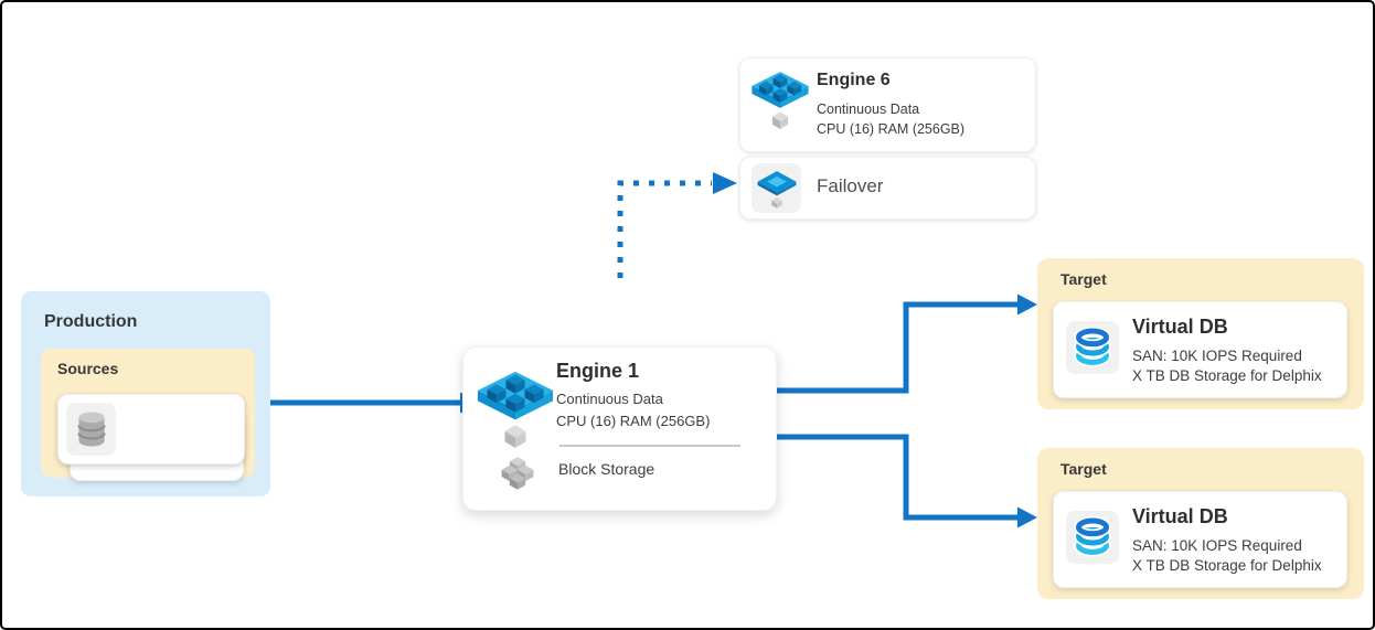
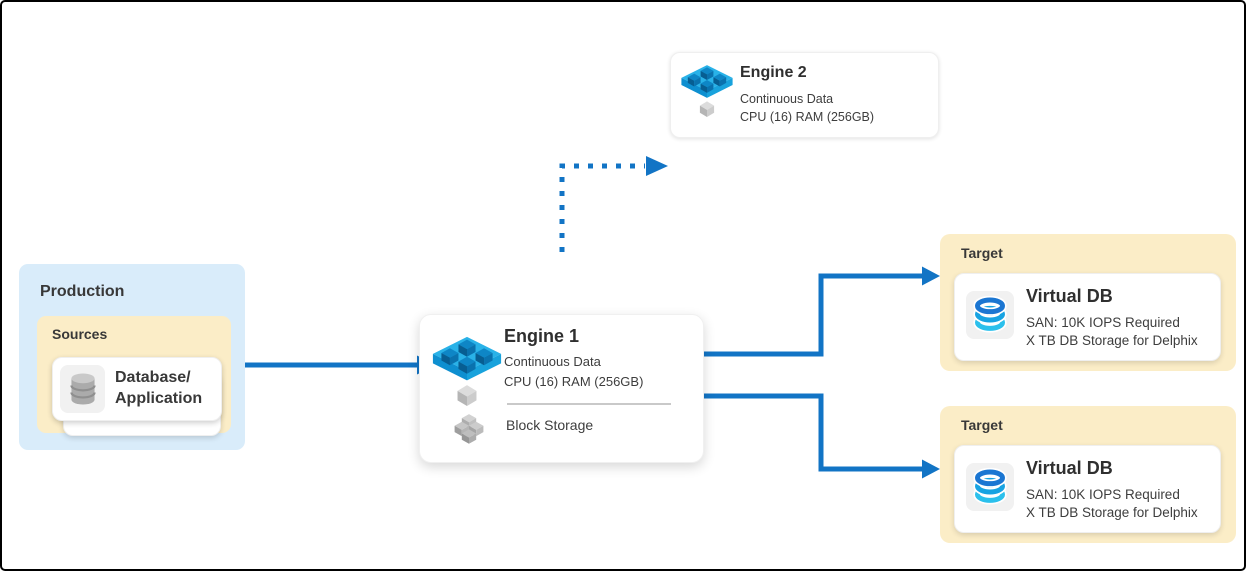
  Production
  Sources
+ Database/
+ Application
  Engine 1
  Continuous Data
  CPU (16) RAM (256GB)
  Block Storage
- Engine 6
+ Engine 2
  Continuous Data
  CPU (16) RAM (256GB)
- Failover
  Target
  Virtual DB
  SAN: 10K IOPS Required
  X TB DB Storage for Delphix
  Target
  Virtual DB
  SAN: 10K IOPS Required
  X TB DB Storage for Delphix
